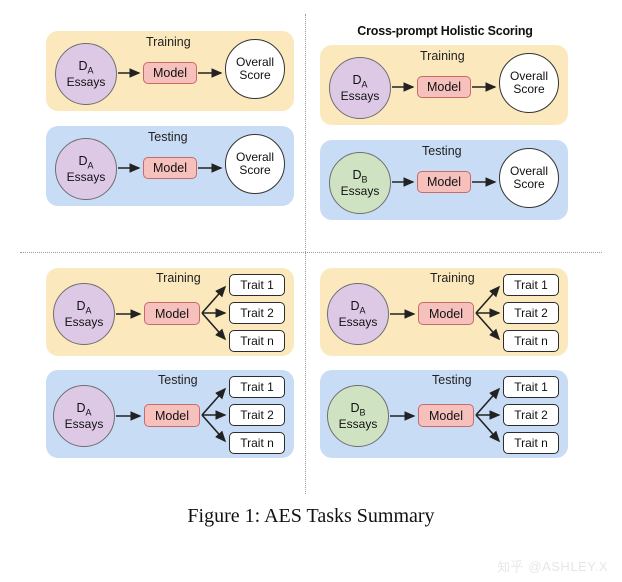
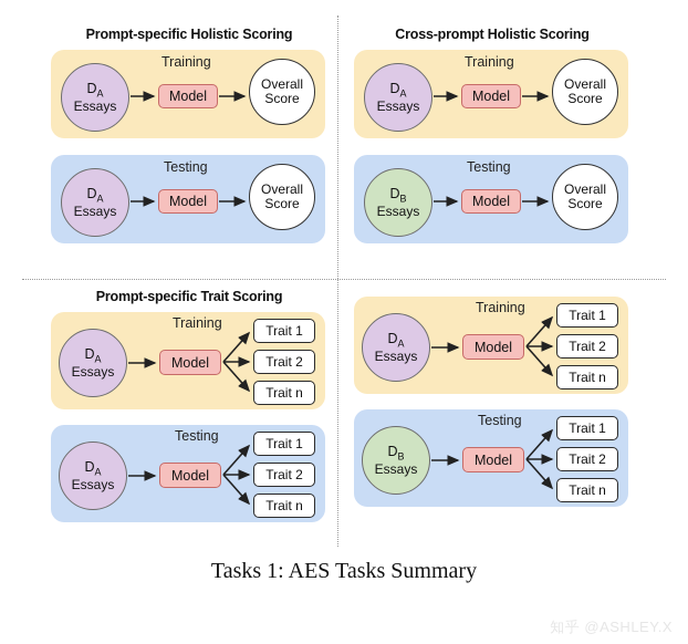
+ Prompt-specific Holistic Scoring
  Training
  DA
  Essays
  Model
  Overall
  Score
  Testing
  DA
  Essays
  Model
  Overall
  Score
  Cross-prompt Holistic Scoring
  Training
  DA
  Essays
  Model
  Overall
  Score
  Testing
  DB
  Essays
  Model
  Overall
  Score
+ Prompt-specific Trait Scoring
  Training
  DA
  Essays
  Model
  Trait 1
  Trait 2
  Trait n
  Testing
  DA
  Essays
  Model
  Trait 1
  Trait 2
  Trait n
  Training
  DA
  Essays
  Model
  Trait 1
  Trait 2
  Trait n
  Testing
  DB
  Essays
  Model
  Trait 1
  Trait 2
  Trait n
- Figure 1: AES Tasks Summary
+ Tasks 1: AES Tasks Summary
  知乎 @ASHLEY.X
